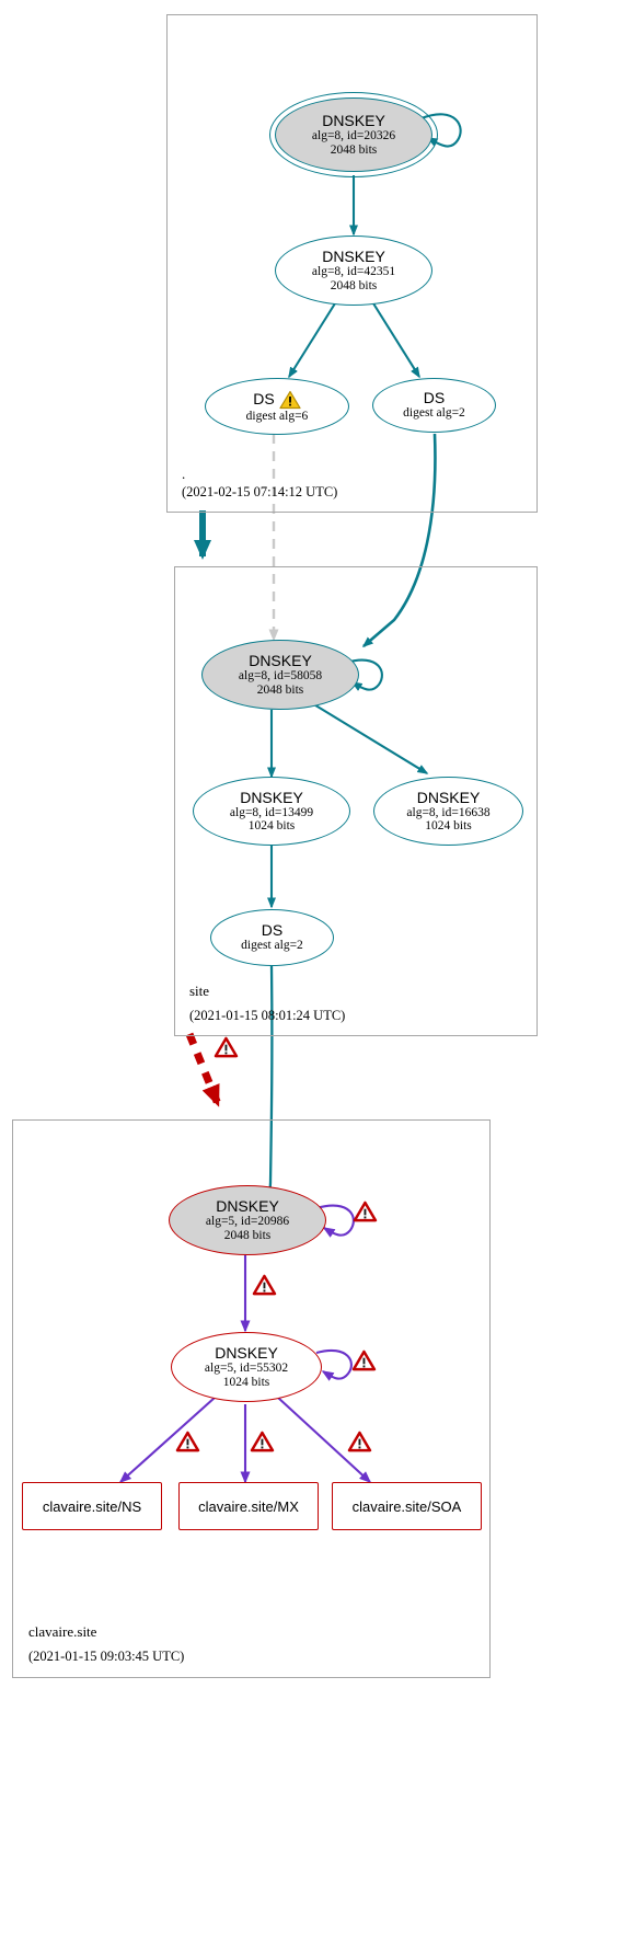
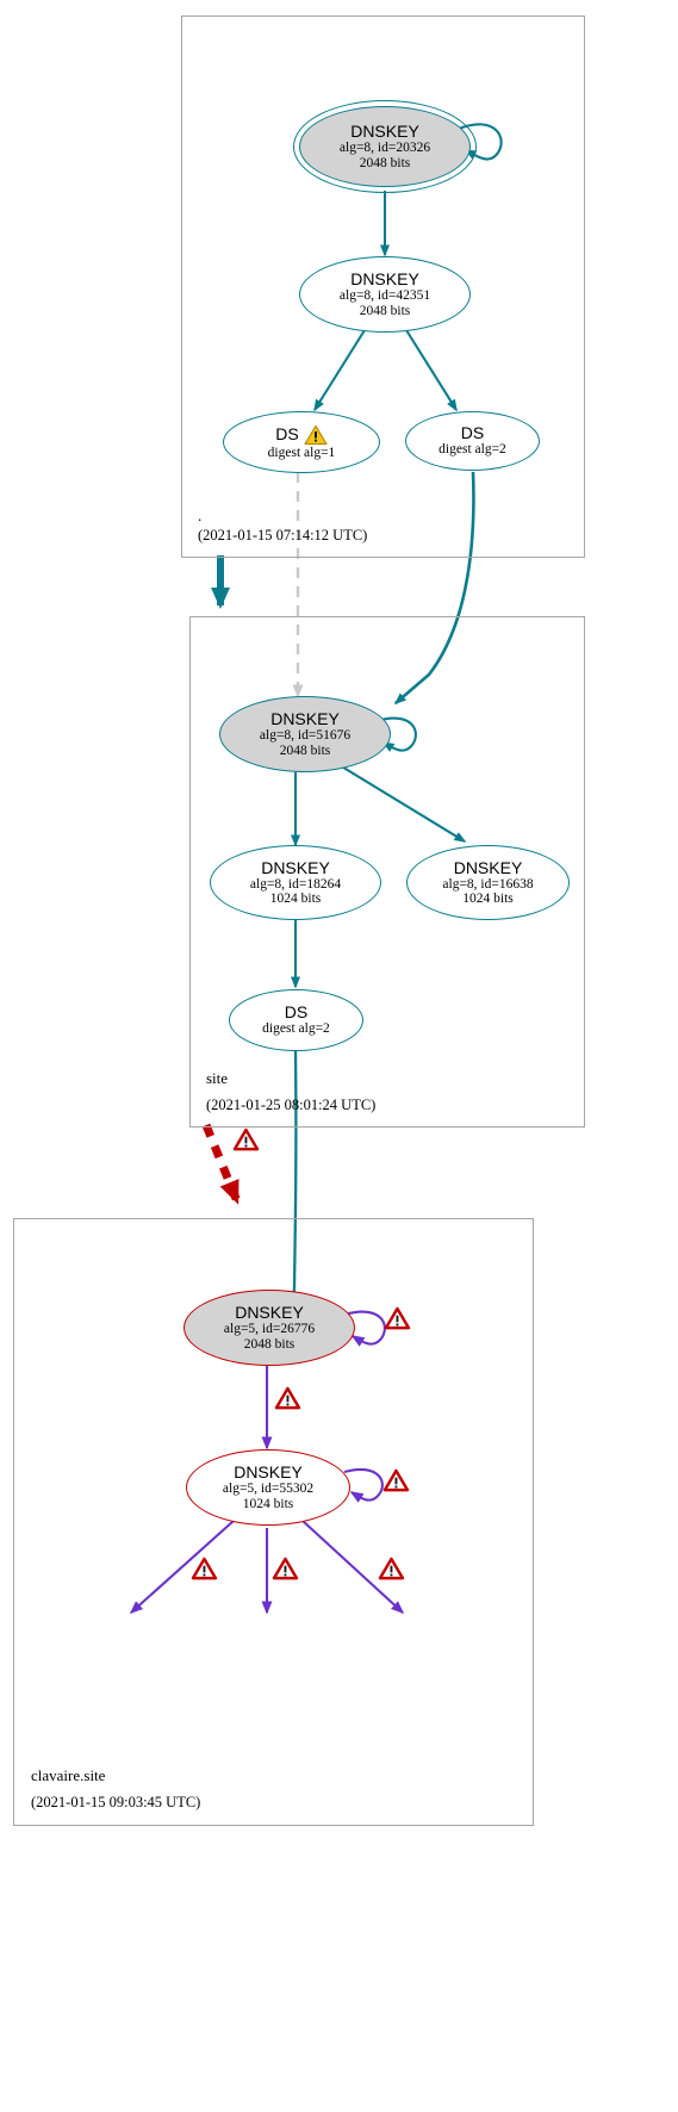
  .
- (2021-02-15 07:14:12 UTC)
+ (2021-01-15 07:14:12 UTC)
  site
- (2021-01-15 08:01:24 UTC)
+ (2021-01-25 08:01:24 UTC)
  clavaire.site
  (2021-01-15 09:03:45 UTC)
  DNSKEY
  alg=8, id=20326
  2048 bits
  DNSKEY
  alg=8, id=42351
  2048 bits
  DS
- digest alg=6
+ digest alg=1
  DS
  digest alg=2
  DNSKEY
- alg=8, id=58058
+ alg=8, id=51676
  2048 bits
  DNSKEY
- alg=8, id=13499
+ alg=8, id=18264
  1024 bits
  DNSKEY
  alg=8, id=16638
  1024 bits
  DS
  digest alg=2
  DNSKEY
- alg=5, id=20986
+ alg=5, id=26776
  2048 bits
  DNSKEY
  alg=5, id=55302
  1024 bits
- clavaire.site/NS
- clavaire.site/MX
- clavaire.site/SOA
